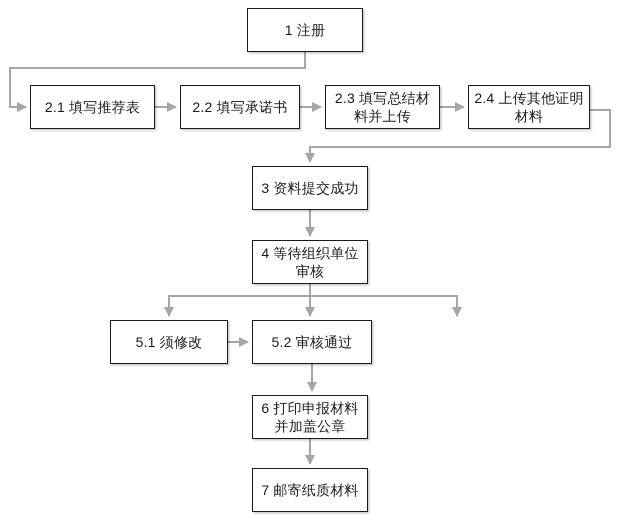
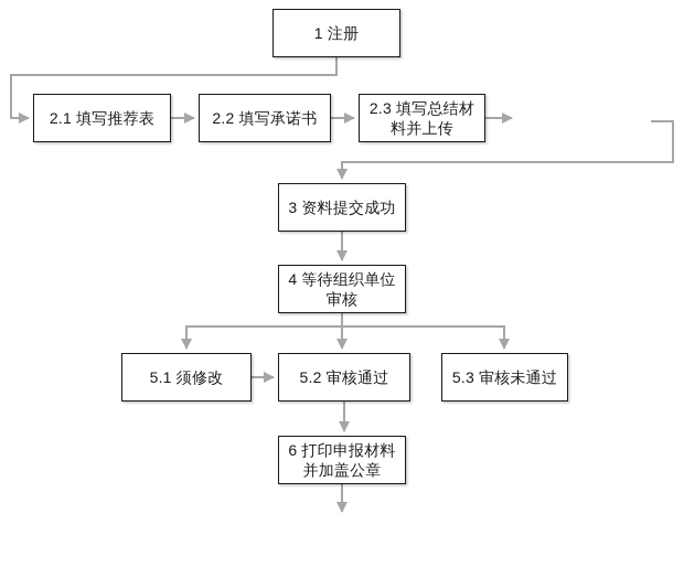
  1 注册
  2.1 填写推荐表
  2.2 填写承诺书
  2.3 填写总结材料并上传
- 2.4 上传其他证明材料
  3 资料提交成功
  4 等待组织单位审核
  5.1 须修改
  5.2 审核通过
+ 5.3 审核未通过
  6 打印申报材料并加盖公章
- 7 邮寄纸质材料
